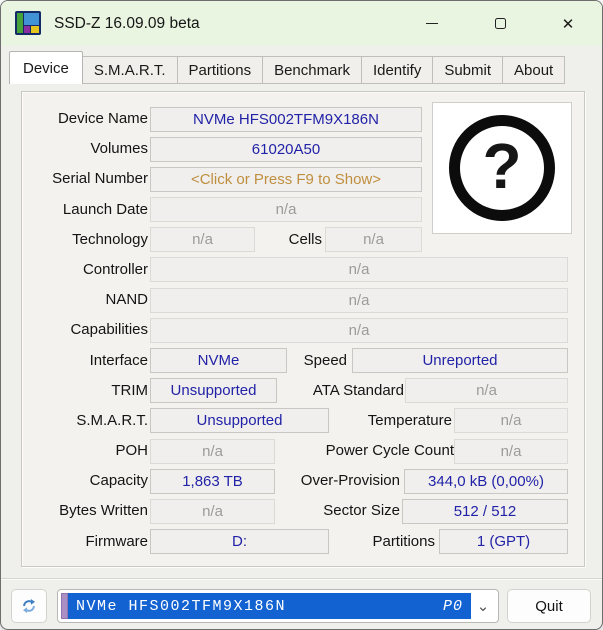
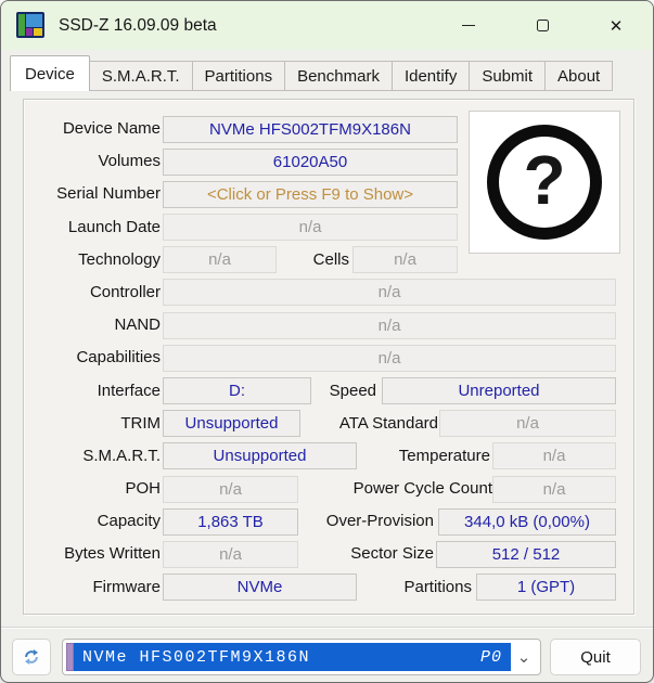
  SSD-Z 16.09.09 beta
  ✕
  Device
  S.M.A.R.T.
  Partitions
  Benchmark
  Identify
  Submit
  About
  Device Name
  NVMe HFS002TFM9X186N
  Volumes
  61020A50
  Serial Number
  <Click or Press F9 to Show>
  Launch Date
  n/a
  Technology
  n/a
  Cells
  n/a
  Controller
  n/a
  NAND
  n/a
  Capabilities
  n/a
  Interface
- NVMe
+ D:
  Speed
  Unreported
  TRIM
  Unsupported
  ATA Standard
  n/a
  S.M.A.R.T.
  Unsupported
  Temperature
  n/a
  POH
  n/a
  Power Cycle Count
  n/a
  Capacity
  1,863 TB
  Over-Provision
  344,0 kB (0,00%)
  Bytes Written
  n/a
  Sector Size
  512 / 512
  Firmware
- D:
+ NVMe
  Partitions
  1 (GPT)
  ?
  NVMe HFS002TFM9X186N
  P0
  ⌄
  Quit
